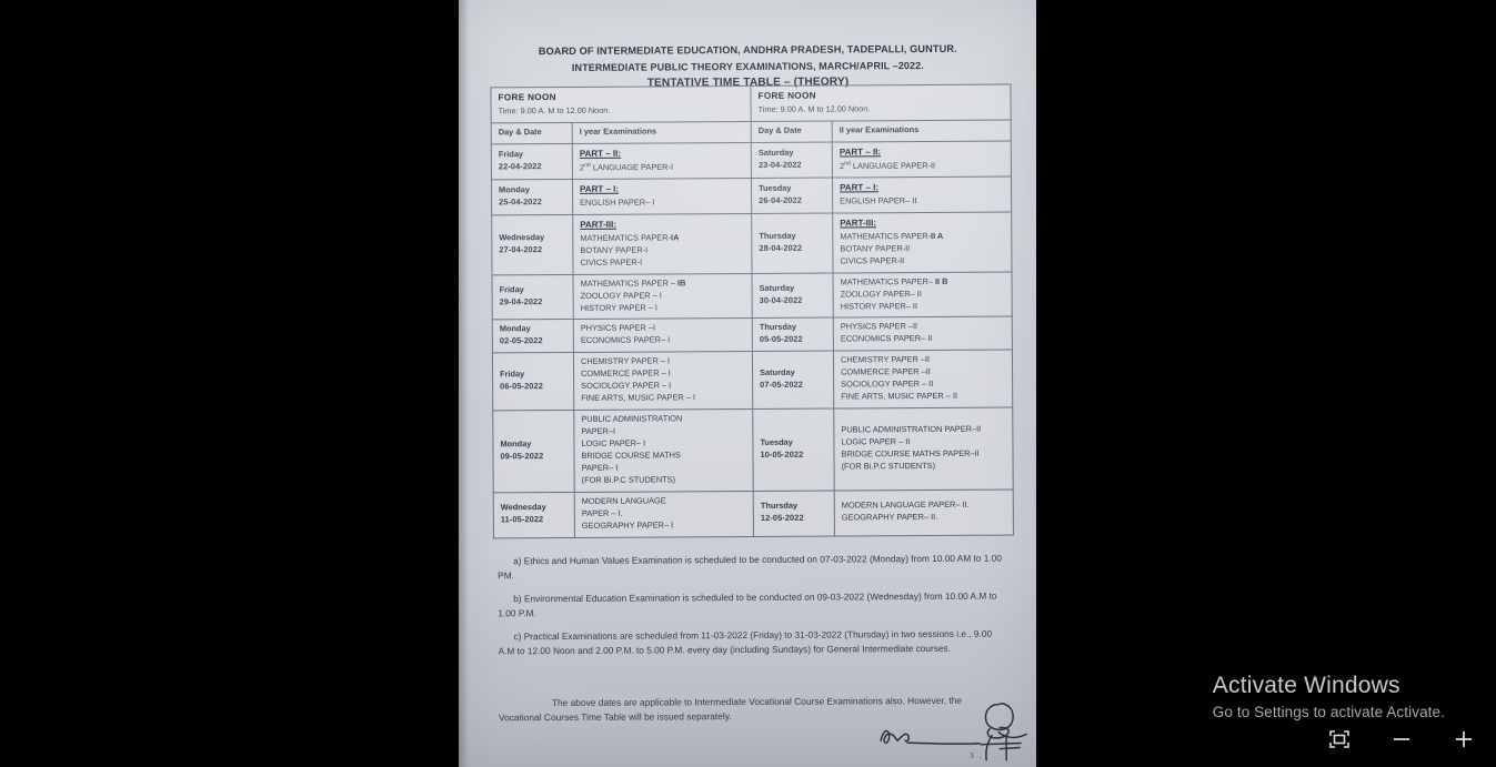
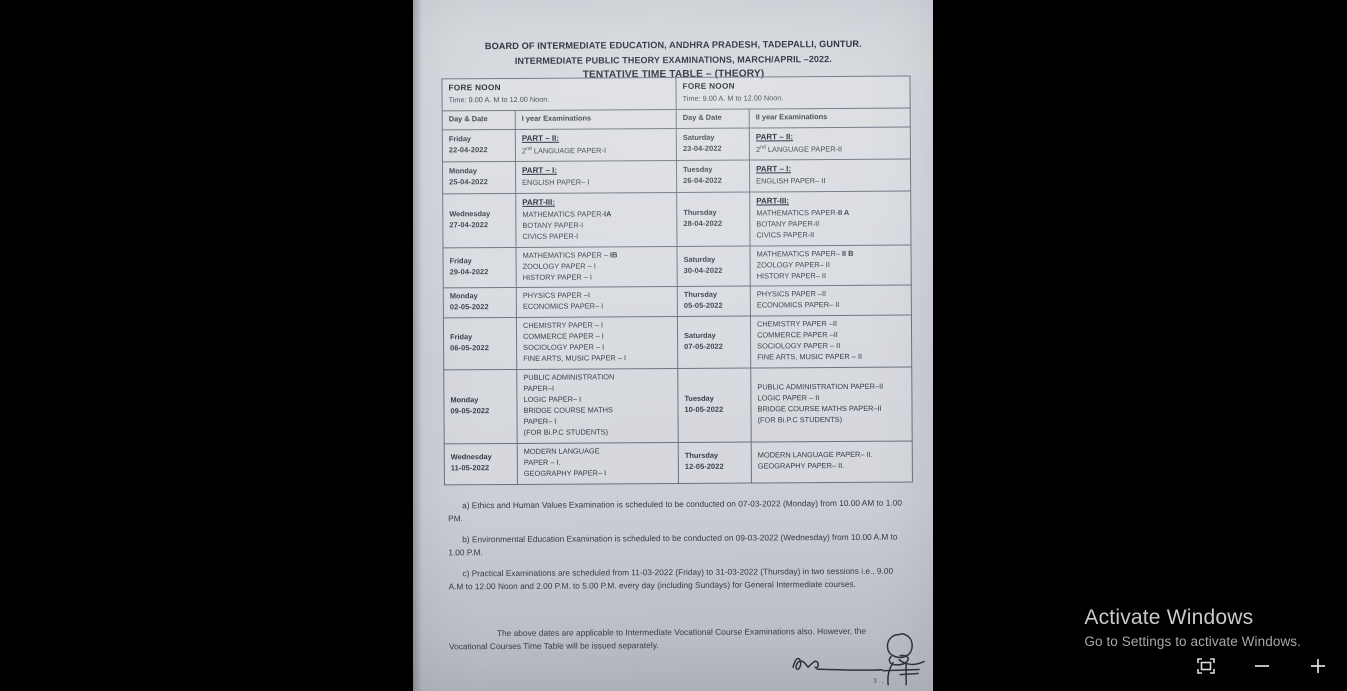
  Activate Windows
- Go to Settings to activate Activate.
+ Go to Settings to activate Windows.
